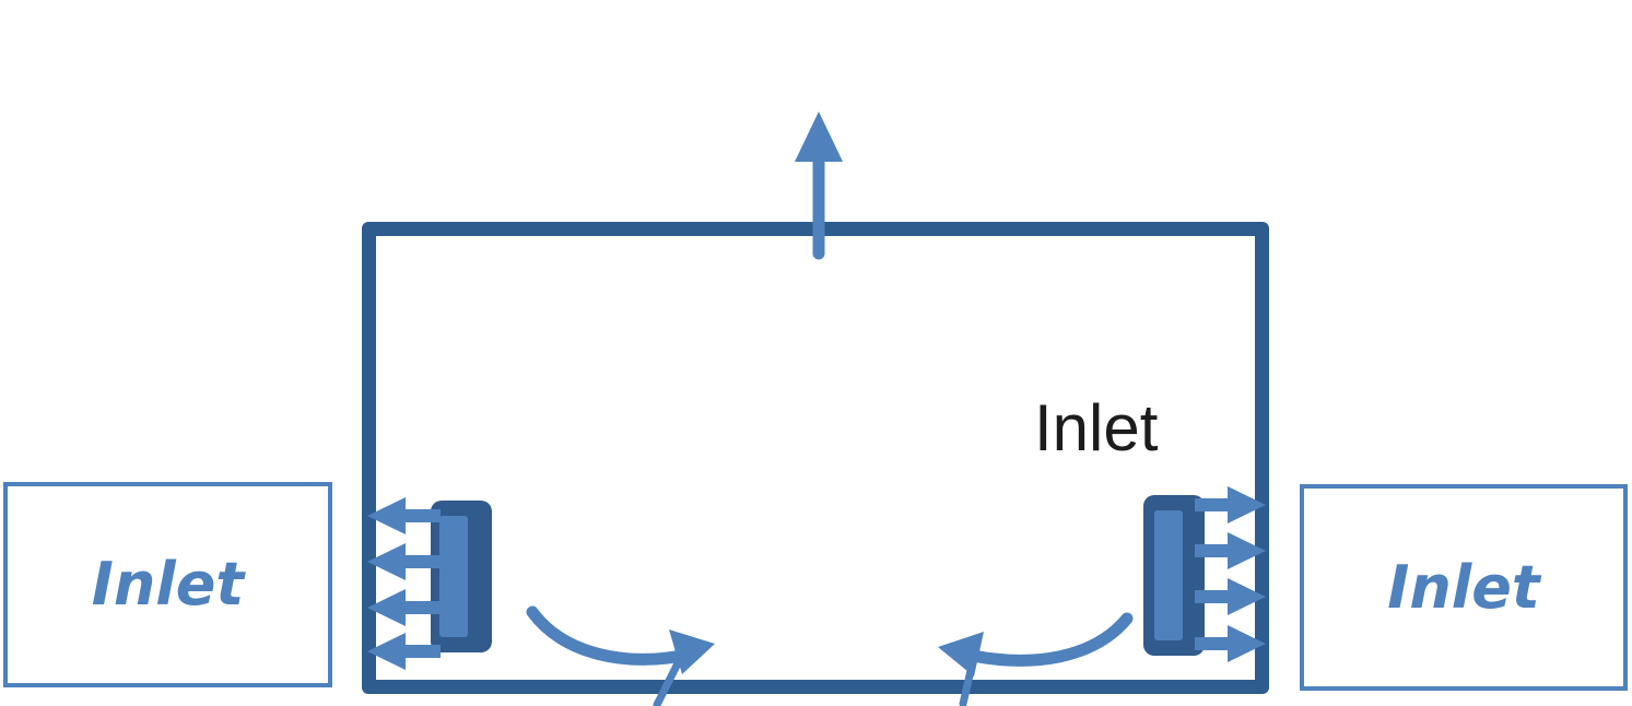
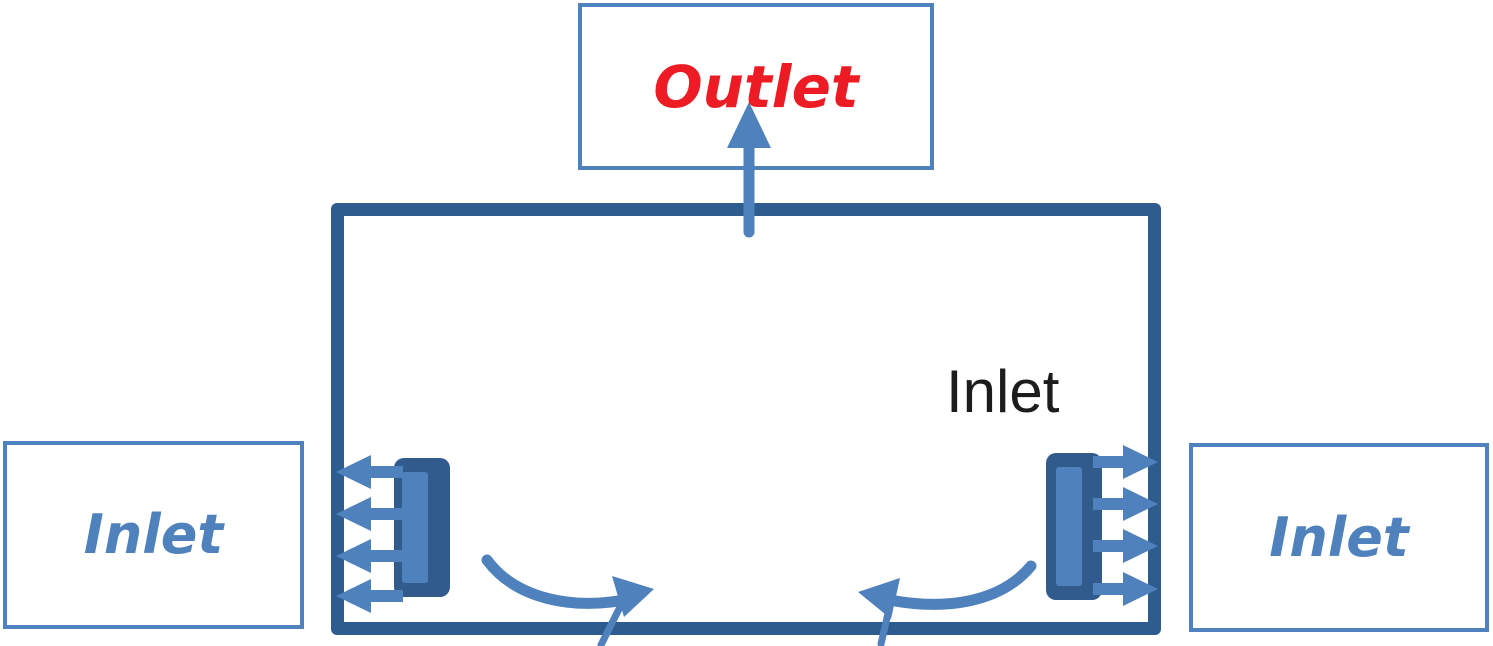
+ Outlet
  Inlet
  Inlet
  Inlet
